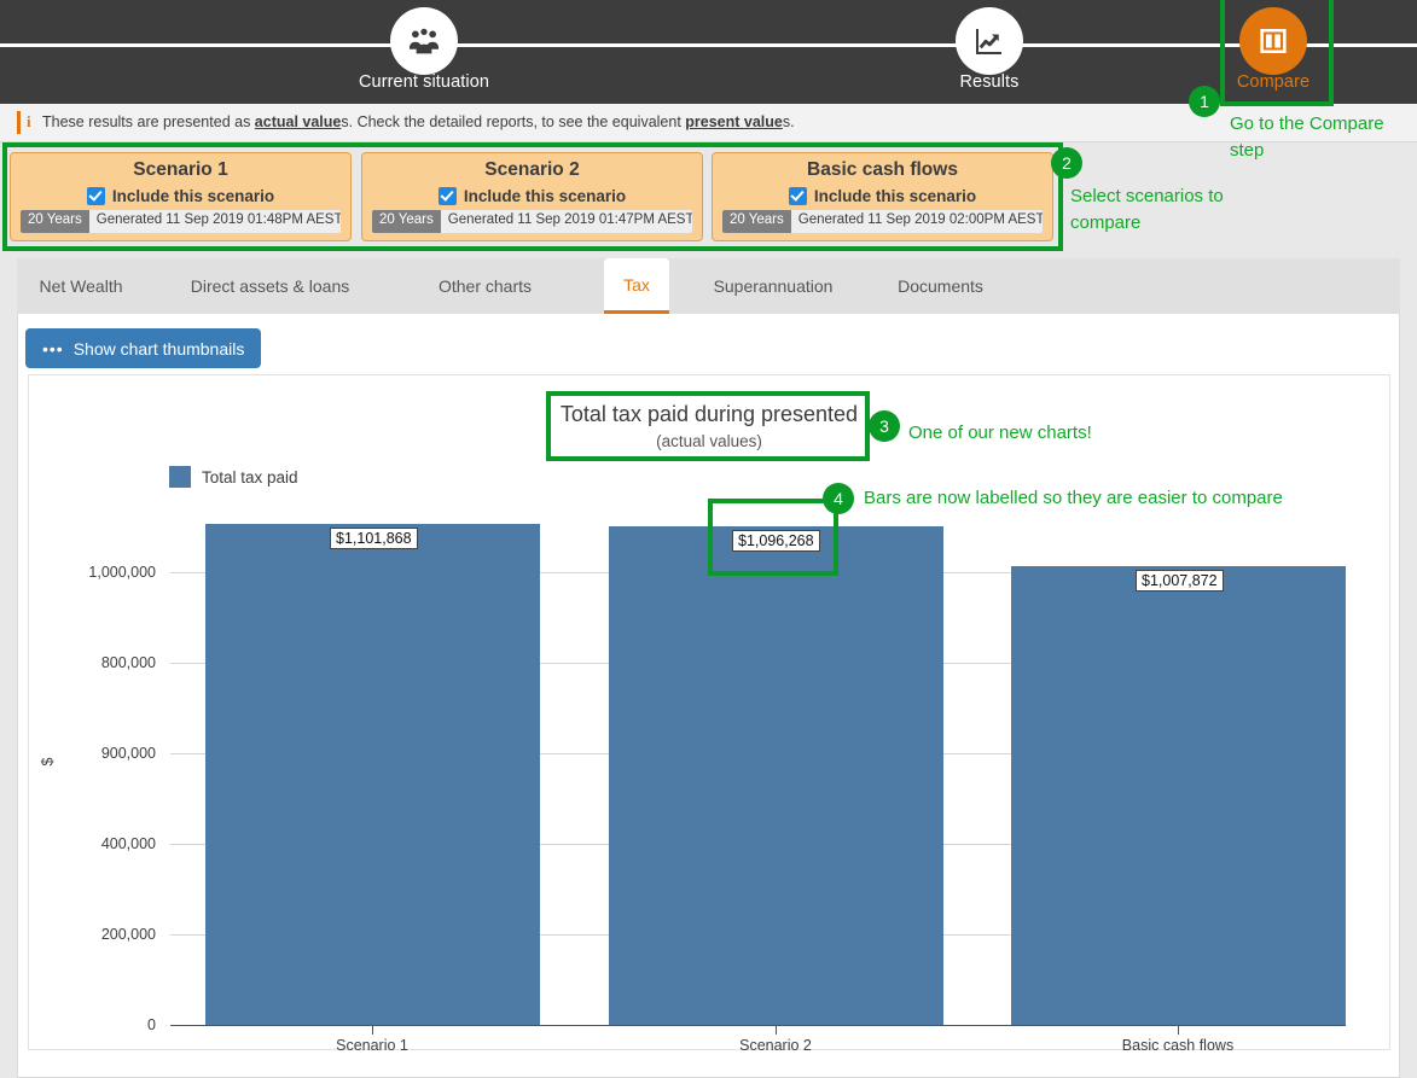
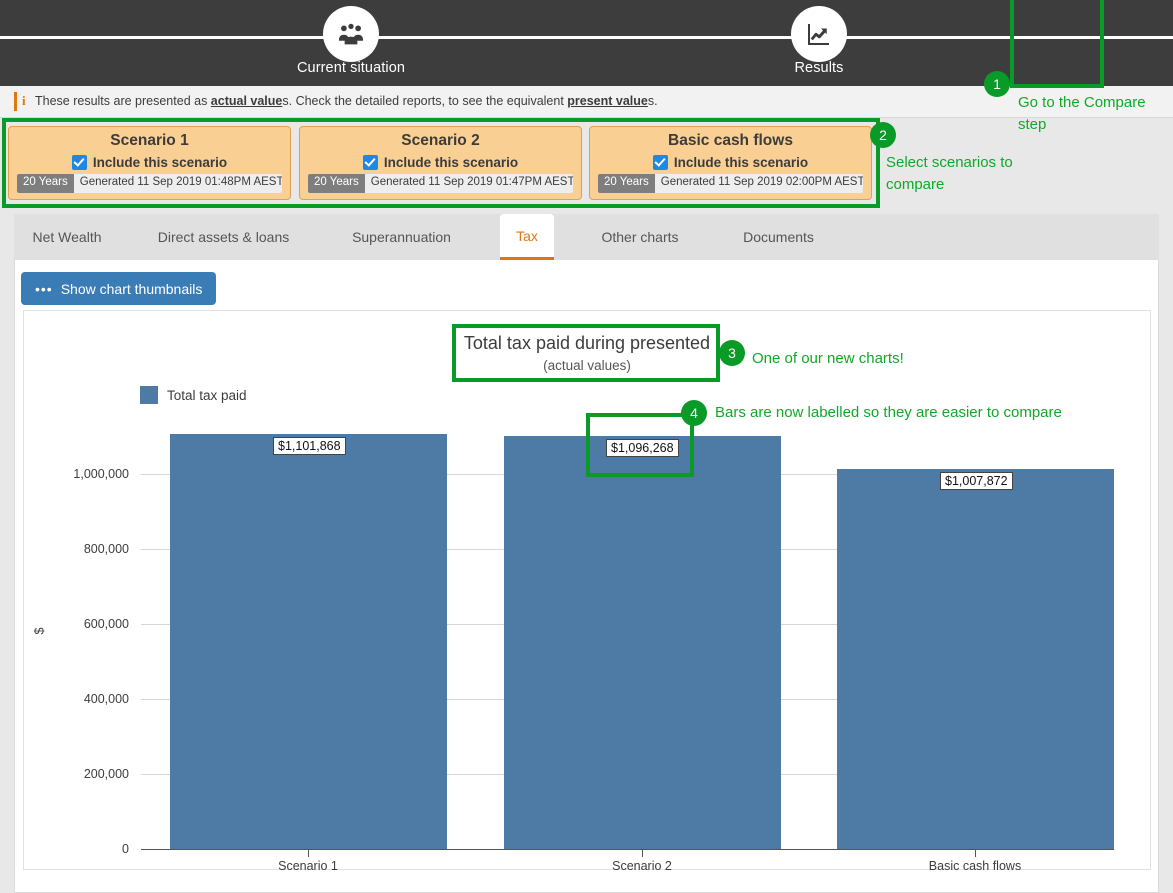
  Current situation
  Results
- Compare
  1
  Go to the Compare step
  i
  These results are presented as actual values. Check the detailed reports, to see the equivalent present values.
  Scenario 1
  Include this scenario
  20 Years
  Generated 11 Sep 2019 01:48PM AEST
  Scenario 2
  Include this scenario
  20 Years
  Generated 11 Sep 2019 01:47PM AEST
  Basic cash flows
  Include this scenario
  20 Years
  Generated 11 Sep 2019 02:00PM AEST
  2
  Select scenarios to compare
  Net Wealth
  Direct assets & loans
- Other charts
+ Superannuation
  Tax
- Superannuation
+ Other charts
  Documents
  •••
  Show chart thumbnails
  Total tax paid during presented
  (actual values)
  Total tax paid
  1,000,000
  800,000
- 900,000
+ 600,000
  400,000
  200,000
  0
  $1,101,868
  $1,096,268
  $1,007,872
  Scenario 1
  Scenario 2
  Basic cash flows
  3
  One of our new charts!
  4
  Bars are now labelled so they are easier to compare
